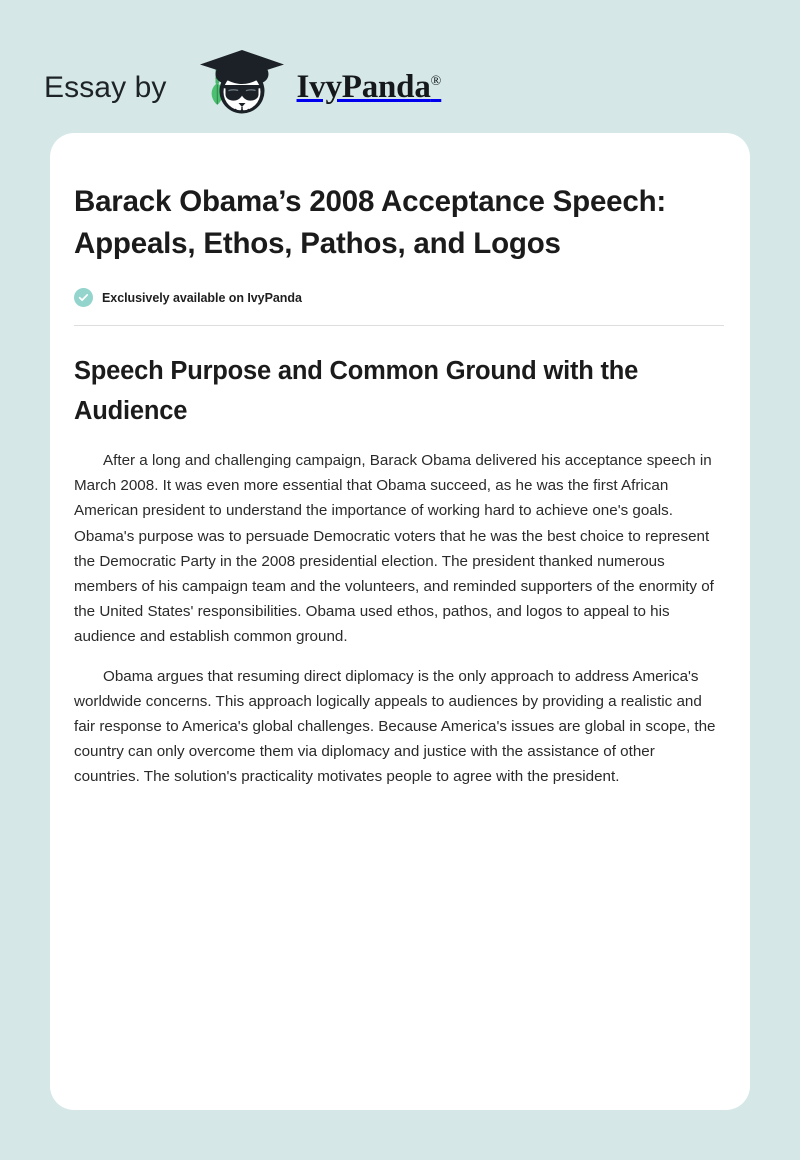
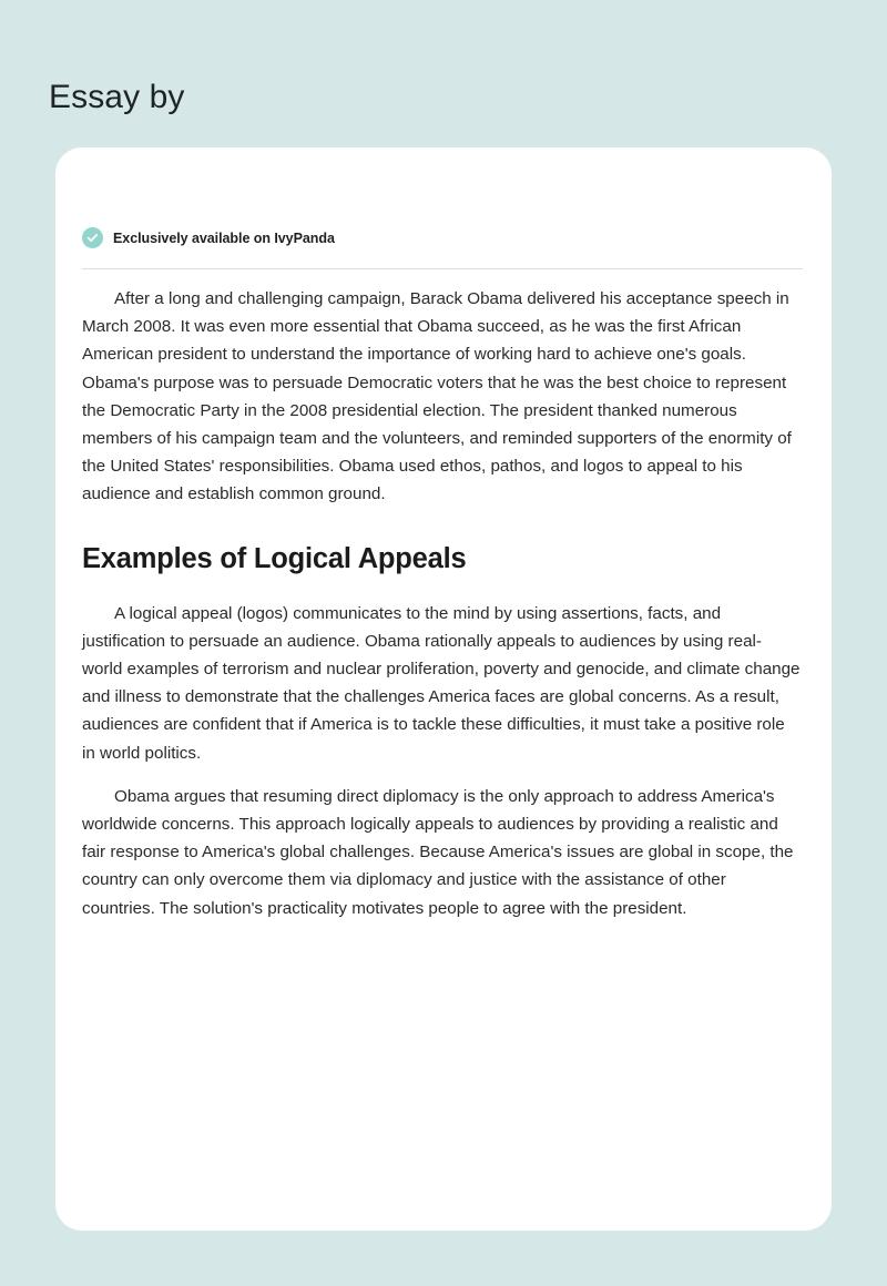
  Essay by
- IvyPanda®
- Barack Obama’s 2008 Acceptance Speech: Appeals, Ethos, Pathos, and Logos
  Exclusively available on IvyPanda
- Speech Purpose and Common Ground with the Audience
  After a long and challenging campaign, Barack Obama delivered his acceptance speech in March 2008. It was even more essential that Obama succeed, as he was the first African American president to understand the importance of working hard to achieve one's goals. Obama's purpose was to persuade Democratic voters that he was the best choice to represent the Democratic Party in the 2008 presidential election. The president thanked numerous members of his campaign team and the volunteers, and reminded supporters of the enormity of the United States' responsibilities. Obama used ethos, pathos, and logos to appeal to his audience and establish common ground.
+ Examples of Logical Appeals
+ A logical appeal (logos) communicates to the mind by using assertions, facts, and justification to persuade an audience. Obama rationally appeals to audiences by using real-world examples of terrorism and nuclear proliferation, poverty and genocide, and climate change and illness to demonstrate that the challenges America faces are global concerns. As a result, audiences are confident that if America is to tackle these difficulties, it must take a positive role in world politics.
  Obama argues that resuming direct diplomacy is the only approach to address America's worldwide concerns. This approach logically appeals to audiences by providing a realistic and fair response to America's global challenges. Because America's issues are global in scope, the country can only overcome them via diplomacy and justice with the assistance of other countries. The solution's practicality motivates people to agree with the president.
